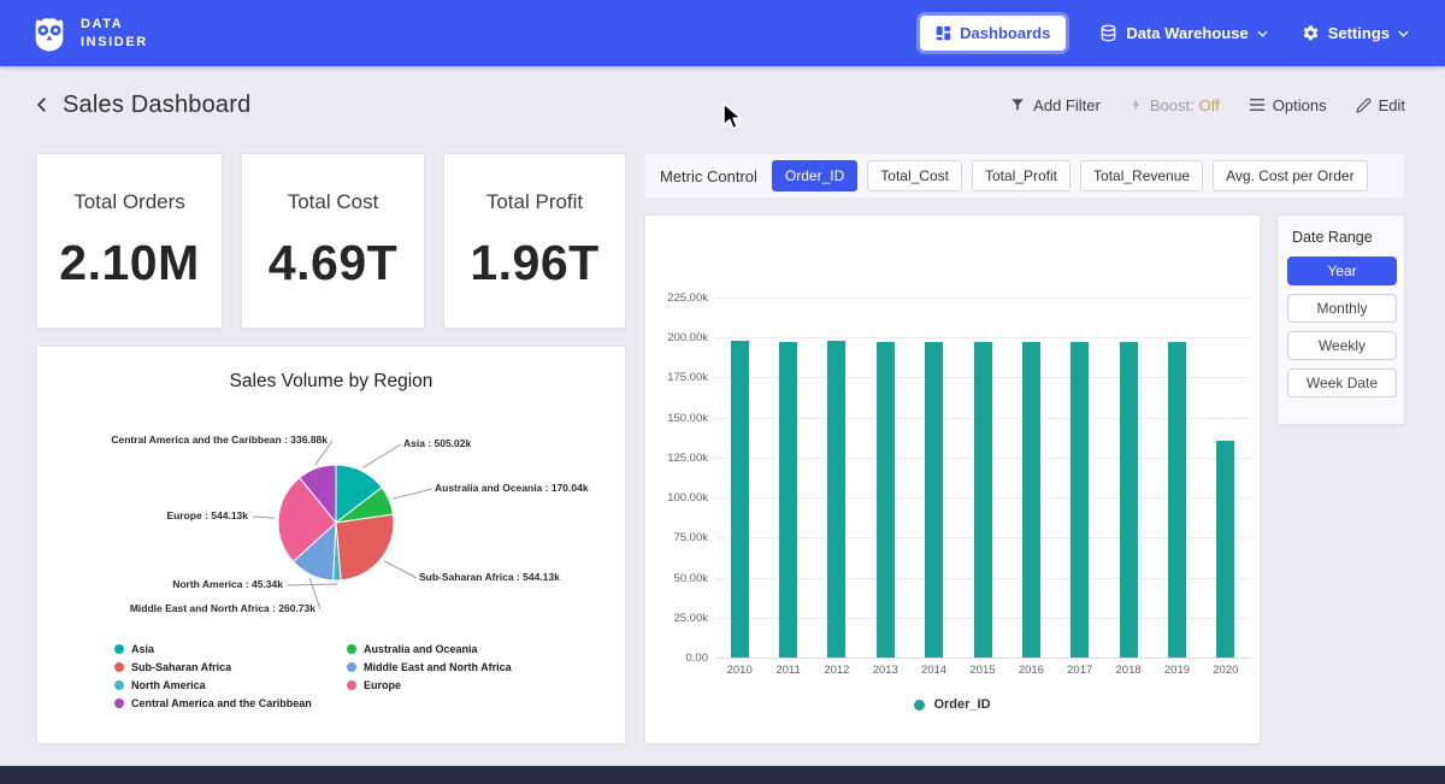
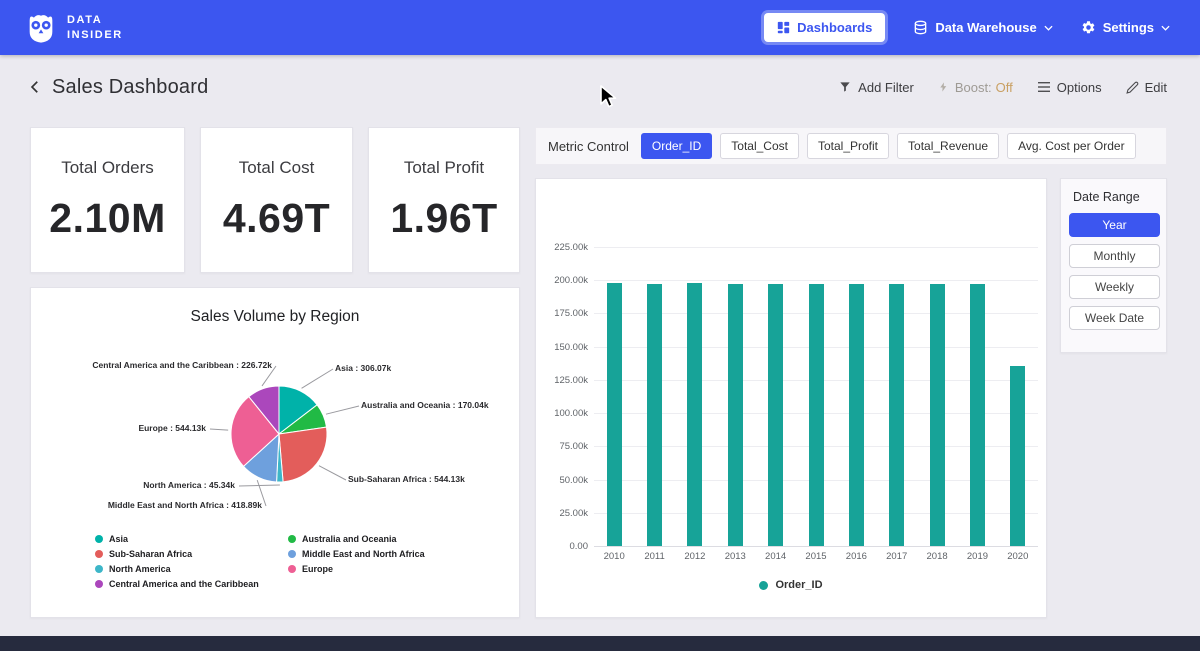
  DATA
  INSIDER
  Dashboards
  Data Warehouse
  Settings
  Sales Dashboard
  Add Filter
  Boost:
  Off
  Options
  Edit
  Total Orders
  2.10M
  Total Cost
  4.69T
  Total Profit
  1.96T
  Metric Control
  Order_ID
  Total_Cost
  Total_Profit
  Total_Revenue
  Avg. Cost per Order
  225.00k
  200.00k
  175.00k
  150.00k
  125.00k
  100.00k
  75.00k
  50.00k
  25.00k
  0.00
  2010
  2011
  2012
  2013
  2014
  2015
  2016
  2017
  2018
  2019
  2020
  Order_ID
  Date Range
  Year
  Monthly
  Weekly
  Week Date
  Sales Volume by Region
- Asia : 505.02k
+ Asia : 306.07k
  Australia and Oceania : 170.04k
  Sub-Saharan Africa : 544.13k
  North America : 45.34k
- Middle East and North Africa : 260.73k
+ Middle East and North Africa : 418.89k
  Europe : 544.13k
- Central America and the Caribbean : 336.88k
+ Central America and the Caribbean : 226.72k
  Asia
  Sub-Saharan Africa
  North America
  Central America and the Caribbean
  Australia and Oceania
  Middle East and North Africa
  Europe
